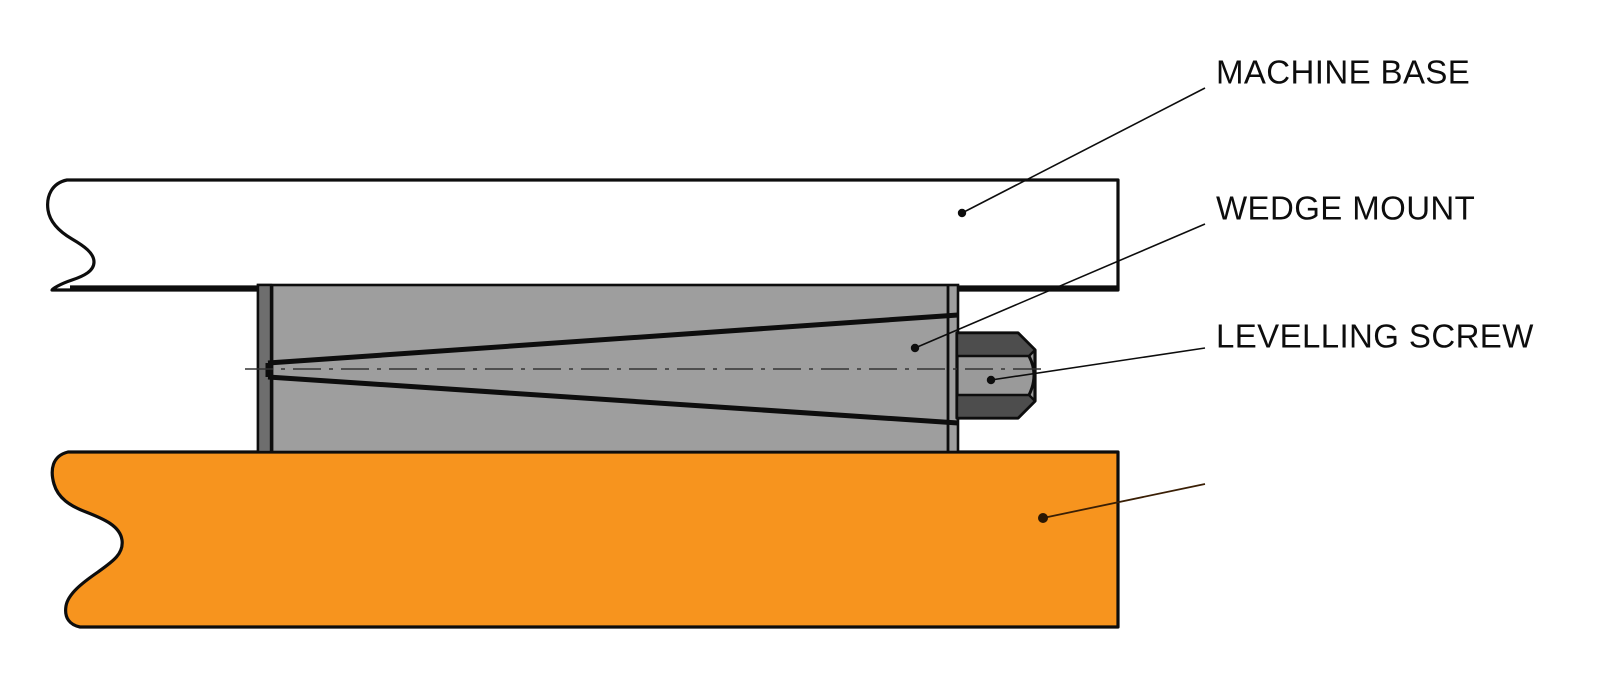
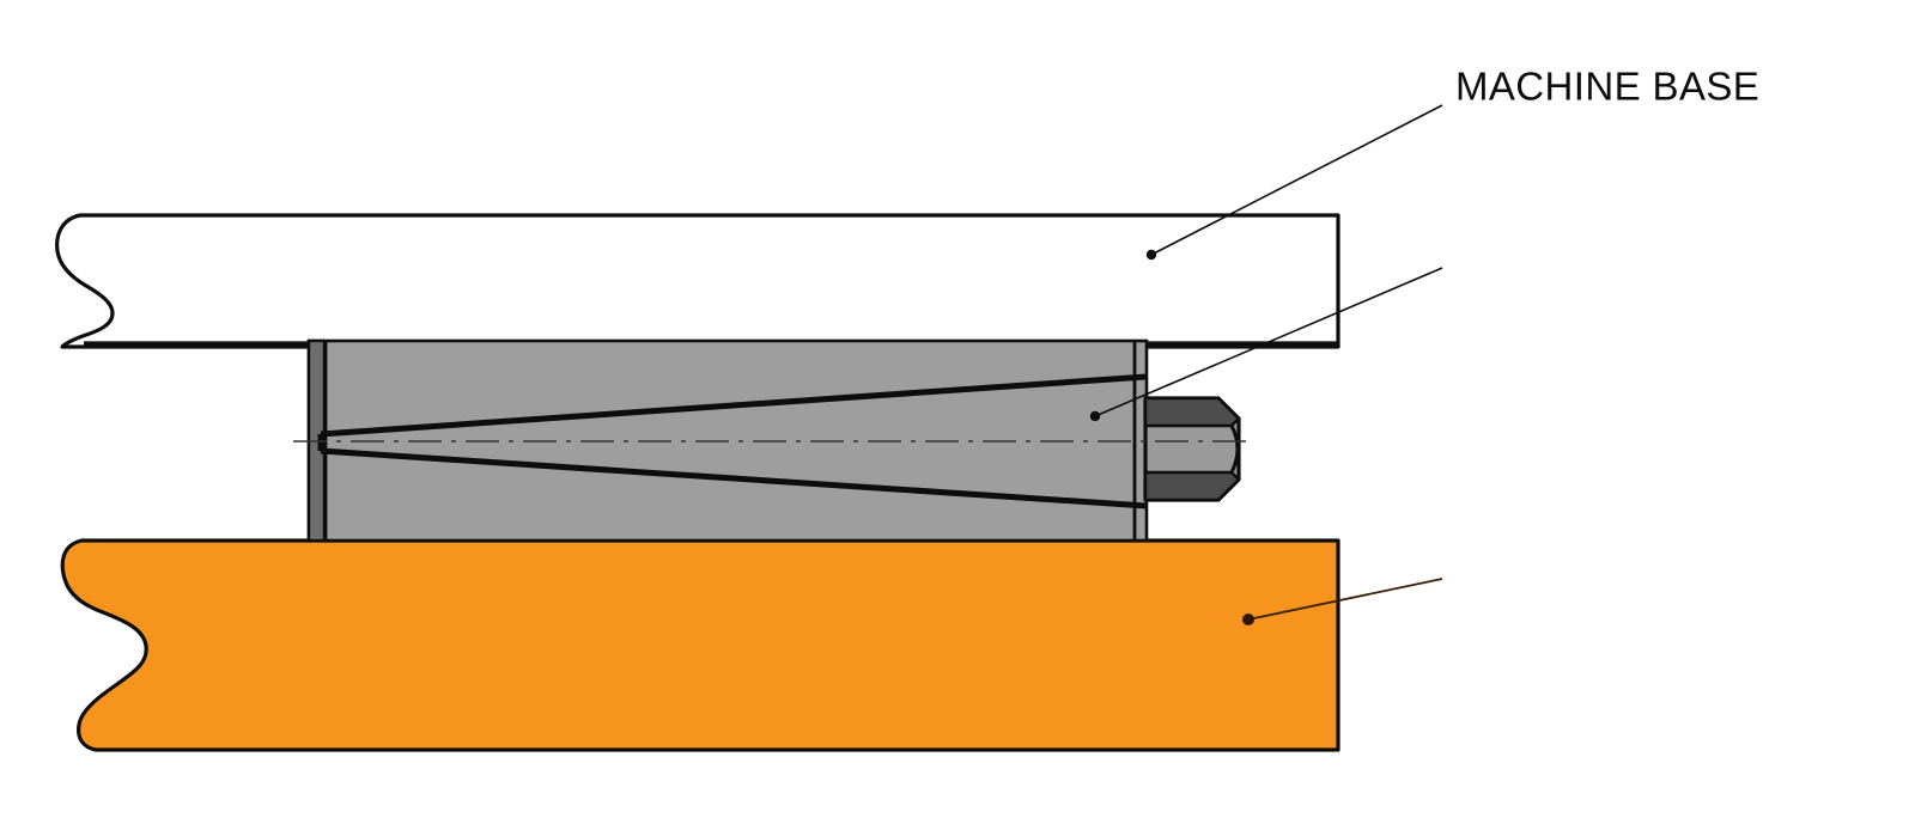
  MACHINE BASE
- WEDGE MOUNT
- LEVELLING SCREW
